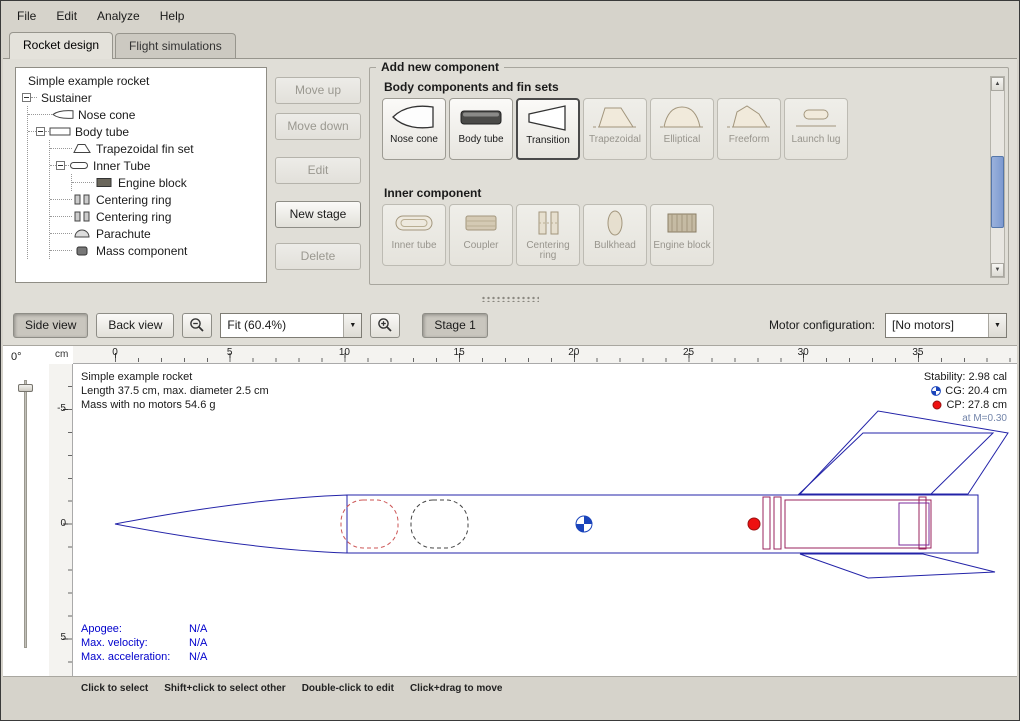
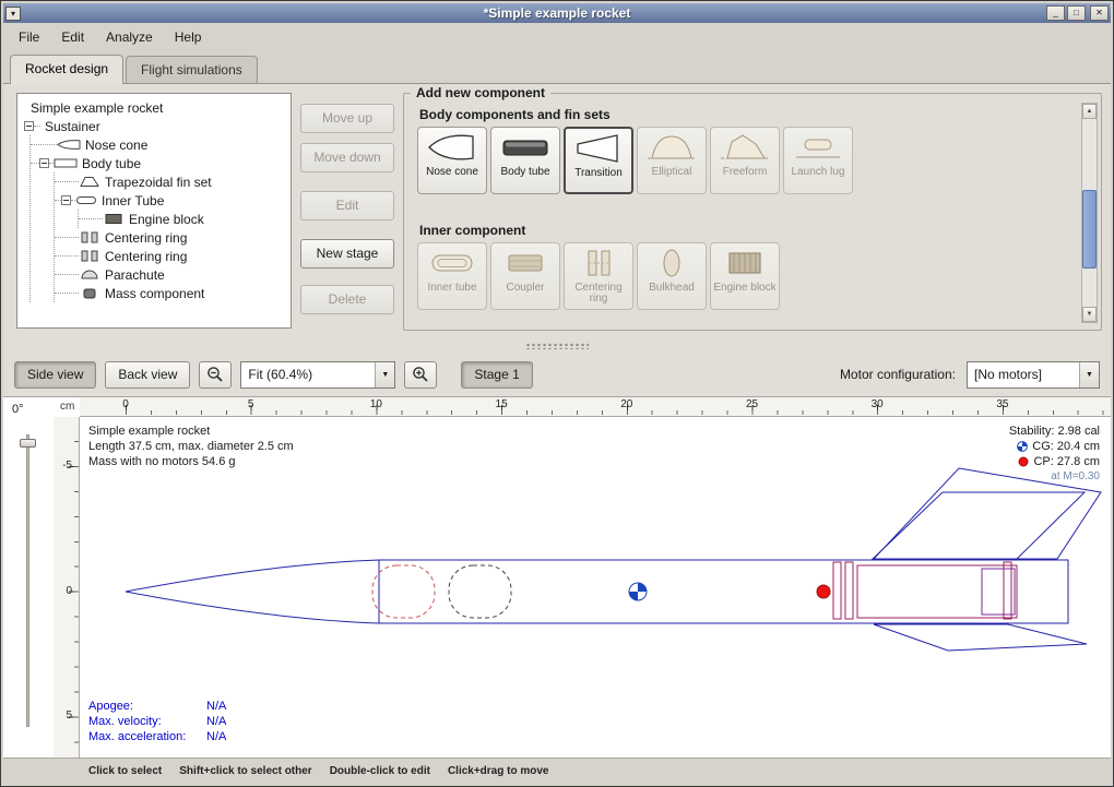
+ ▾
+ *Simple example rocket
+ _
+ □
+ ✕
  File
  Edit
  Analyze
  Help
  Rocket design
  Flight simulations
  Simple example rocket
  Sustainer
  Nose cone
  Body tube
  Trapezoidal fin set
  Inner Tube
  Engine block
  Centering ring
  Centering ring
  Parachute
  Mass component
  Move up
  Move down
  Edit
  New stage
  Delete
  Add new component
  Body components and fin sets
  Nose cone
  Body tube
  Transition
- Trapezoidal
  Elliptical
  Freeform
  Launch lug
  Inner component
  Inner tube
  Coupler
  Centering ring
  Bulkhead
  Engine block
  Side view
  Back view
  Fit (60.4%)
  Stage 1
  Motor configuration:
  [No motors]
  0°
  cm
  0
  5
  10
  15
  20
  25
  30
  35
  -5
  0
  5
  Simple example rocket
  Length 37.5 cm, max. diameter 2.5 cm
  Mass with no motors 54.6 g
  Stability: 2.98 cal
  CG: 20.4 cm
  CP: 27.8 cm
  at M=0.30
  Apogee:
  N/A
  Max. velocity:
  N/A
  Max. acceleration:
  N/A
  Click to select
  Shift+click to select other
  Double-click to edit
  Click+drag to move
